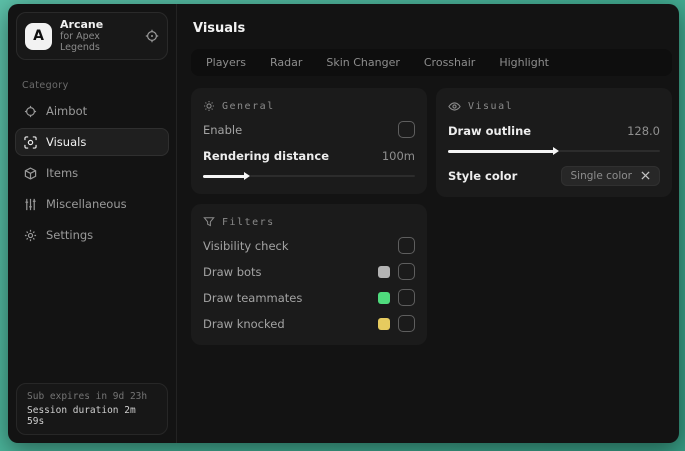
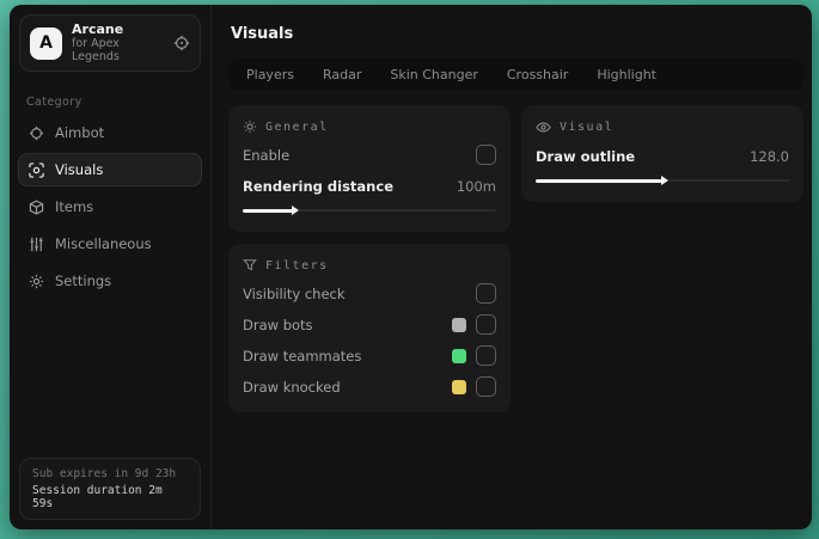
  A
  Arcane
  for Apex Legends
  Category
  Aimbot
  Visuals
  Items
  Miscellaneous
  Settings
  Sub expires in 9d 23h
  Session duration 2m 59s
  Visuals
  Players
  Radar
  Skin Changer
  Crosshair
  Highlight
  General
  Enable
  Rendering distance
  100m
  Filters
  Visibility check
  Draw bots
  Draw teammates
  Draw knocked
  Visual
  Draw outline
  128.0
- Style color
- Single color
